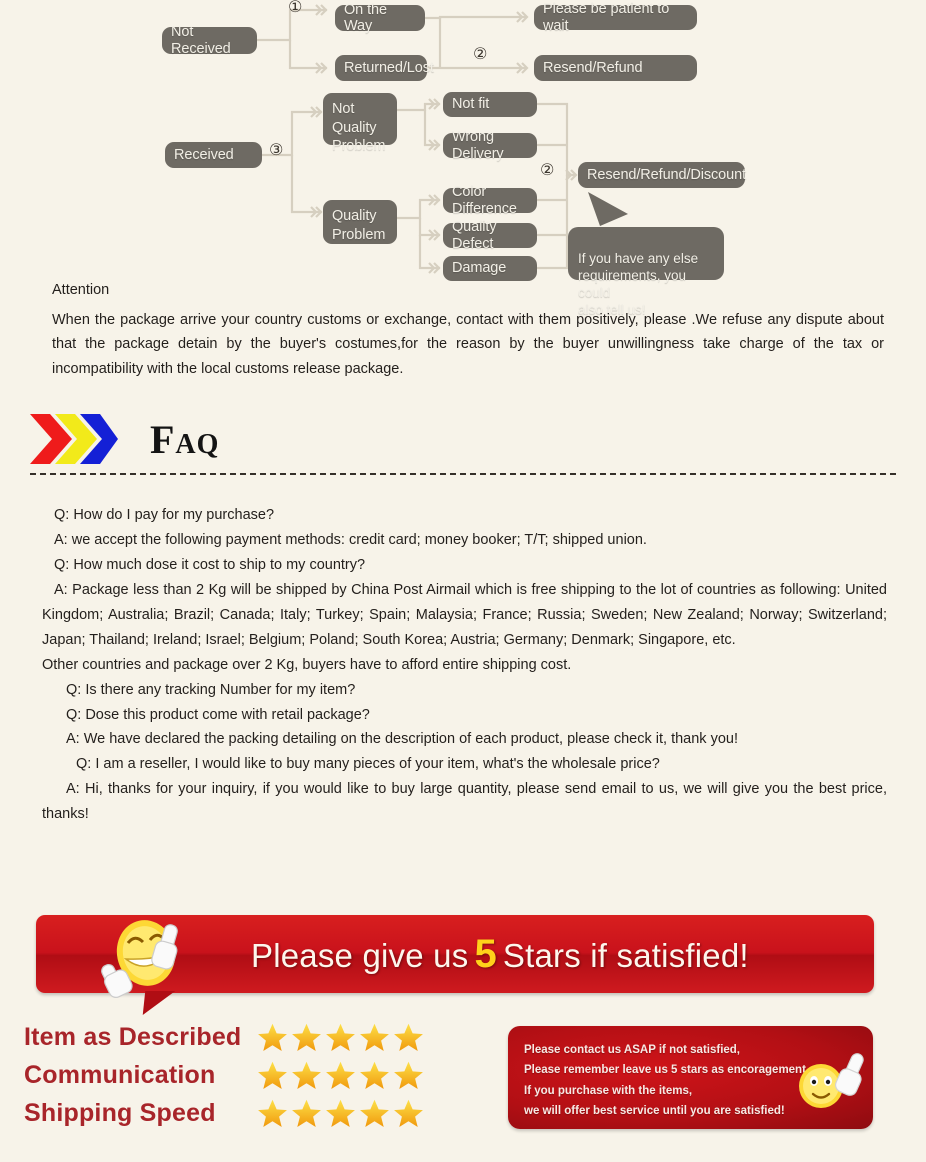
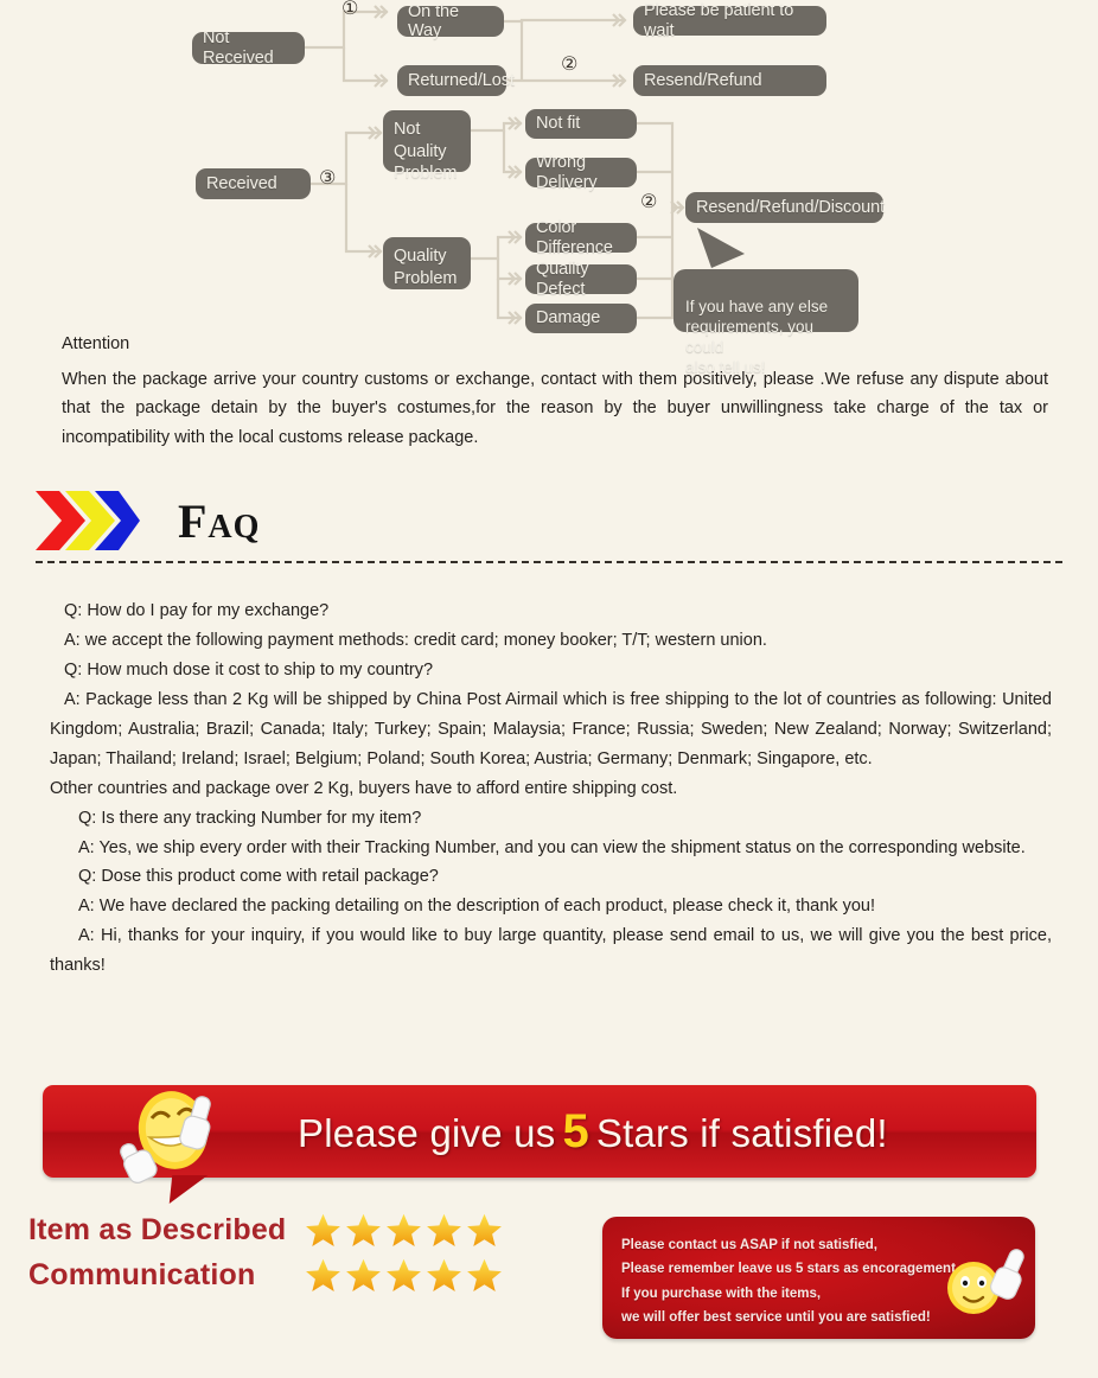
  Not Received
  On the Way
  Returned/Lost
  Please be patient to wait
  Resend/Refund
  Received
  Not
  Quality
  Problem
  Quality
  Problem
  Not fit
  Wrong Delivery
  Color Difference
  Quality Defect
  Damage
  Resend/Refund/Discount
  If you have any else
  requirements, you could
  also tell us!
  ①
  ②
  ③
  ②
  Attention
  When the package arrive your country customs or exchange, contact with them positively, please .We refuse any dispute about that the package detain by the buyer's costumes,for the reason by the buyer unwillingness take charge of the tax or incompatibility with the local customs release package.
  Faq
- Q: How do I pay for my purchase?
+ Q: How do I pay for my exchange?
- A: we accept the following payment methods: credit card; money booker; T/T; shipped union.
+ A: we accept the following payment methods: credit card; money booker; T/T; western union.
  Q: How much dose it cost to ship to my country?
  A: Package less than 2 Kg will be shipped by China Post Airmail which is free shipping to the lot of countries as following: United Kingdom; Australia; Brazil; Canada; Italy; Turkey; Spain; Malaysia; France; Russia; Sweden; New Zealand; Norway; Switzerland; Japan; Thailand; Ireland; Israel; Belgium; Poland; South Korea; Austria; Germany; Denmark; Singapore, etc.
  Other countries and package over 2 Kg, buyers have to afford entire shipping cost.
  Q: Is there any tracking Number for my item?
+ A: Yes, we ship every order with their Tracking Number, and you can view the shipment status on the corresponding website.
  Q: Dose this product come with retail package?
  A: We have declared the packing detailing on the description of each product, please check it, thank you!
- Q: I am a reseller, I would like to buy many pieces of your item, what's the wholesale price?
  A: Hi, thanks for your inquiry, if you would like to buy large quantity, please send email to us, we will give you the best price, thanks!
  Please give us 5 Stars if satisfied!
  Item as Described
  Communication
- Shipping Speed
  Please contact us ASAP if not satisfied,
  Please remember leave us 5 stars as encoragement
  If you purchase with the items,
  we will offer best service until you are satisfied!
